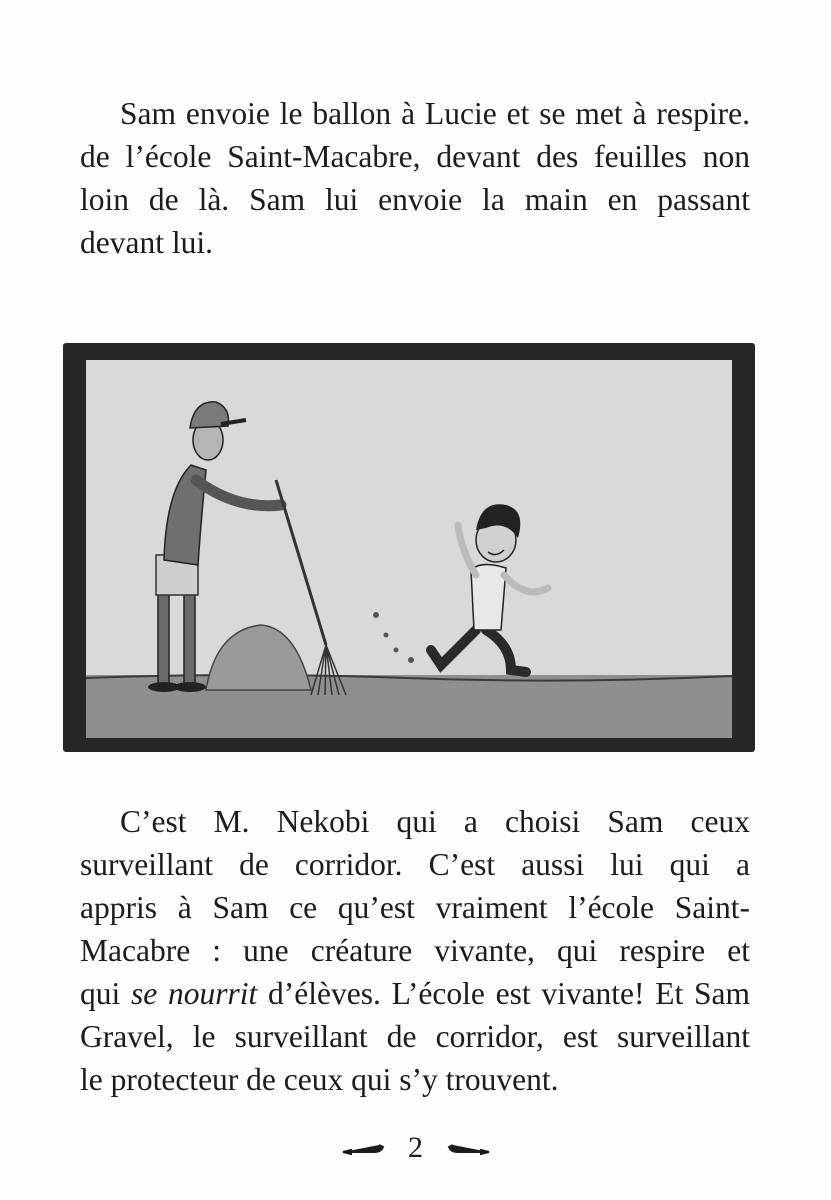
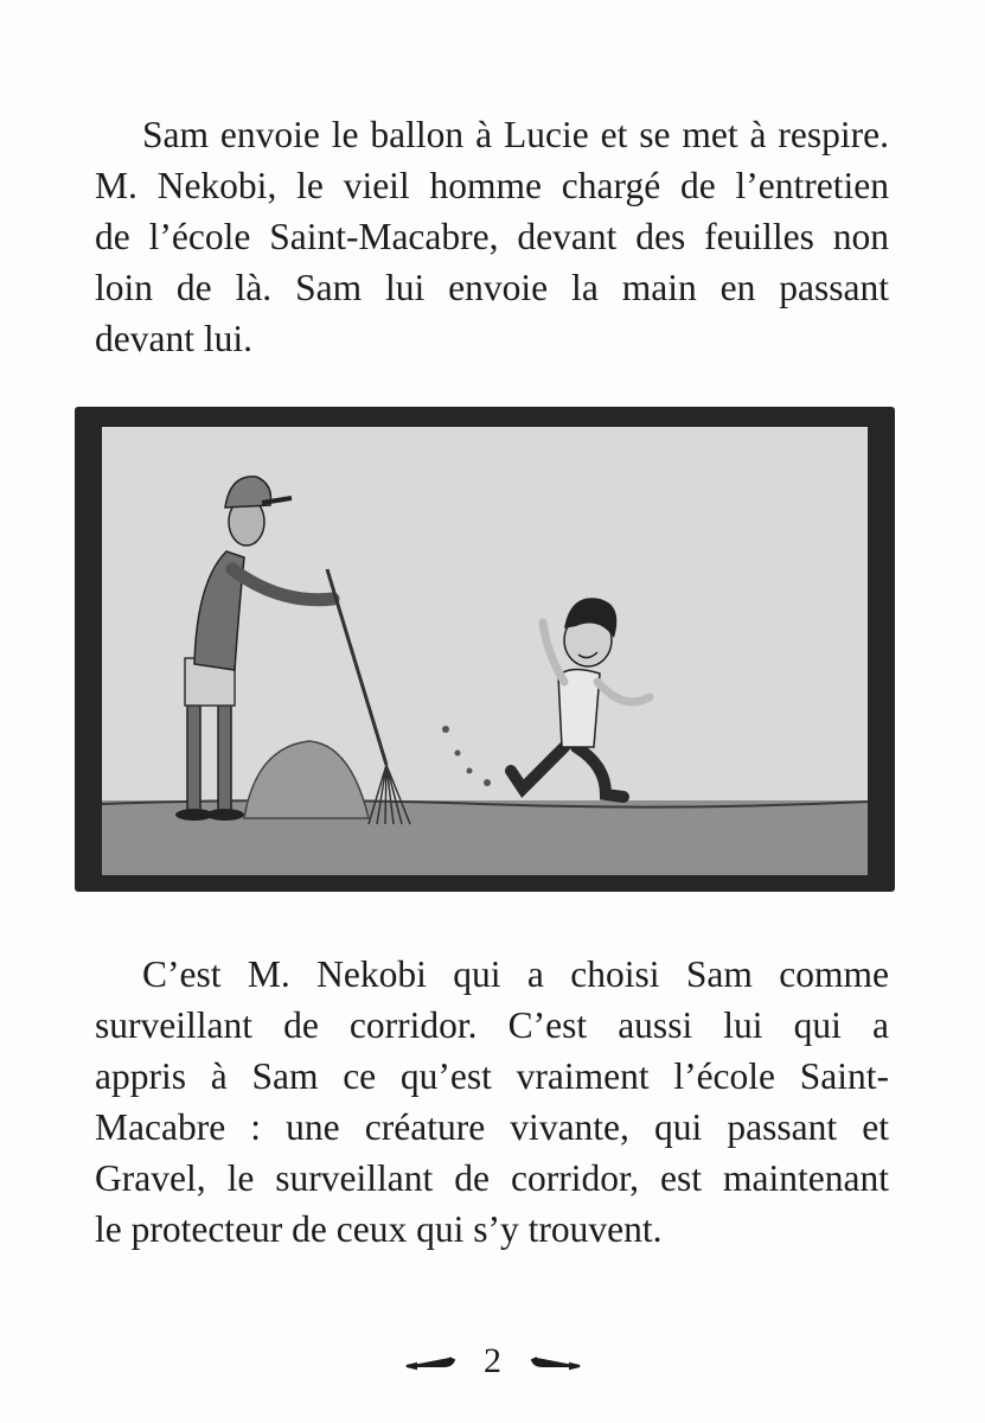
  Sam envoie le ballon à Lucie et se met à respire.
+ M. Nekobi, le vieil homme chargé de l’entretien
  de l’école Saint-Macabre, devant des feuilles non
  loin de là. Sam lui envoie la main en passant
  devant lui.
- C’est M. Nekobi qui a choisi Sam ceux
+ C’est M. Nekobi qui a choisi Sam comme
  surveillant de corridor. C’est aussi lui qui a
  appris à Sam ce qu’est vraiment l’école Saint-
- Macabre : une créature vivante, qui respire et
+ Macabre : une créature vivante, qui passant et
- qui se nourrit d’élèves. L’école est vivante! Et Sam
- Gravel, le surveillant de corridor, est surveillant
+ Gravel, le surveillant de corridor, est maintenant
  le protecteur de ceux qui s’y trouvent.
  2
